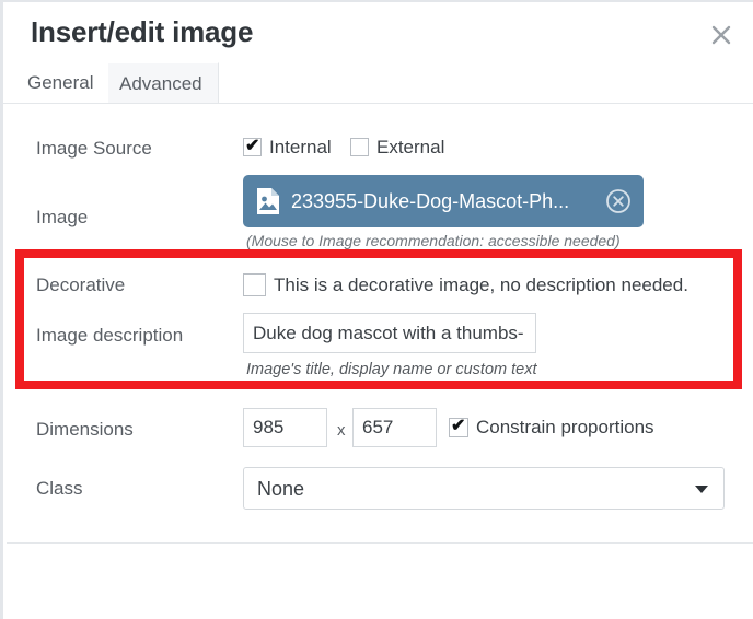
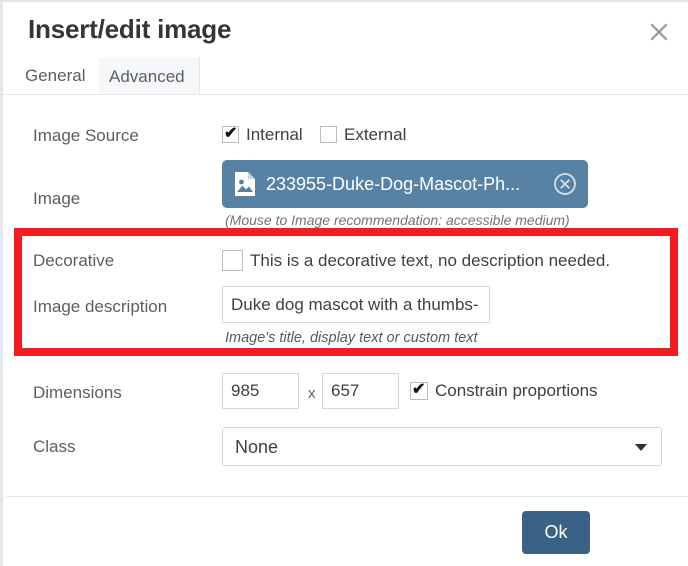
  Insert/edit image
  General
  Advanced
  Image Source
  ✔
  Internal
  External
  Image
  233955-Duke-Dog-Mascot-Ph...
- (Mouse to Image recommendation: accessible needed)
+ (Mouse to Image recommendation: accessible medium)
  Decorative
- This is a decorative image, no description needed.
+ This is a decorative text, no description needed.
  Image description
  Duke dog mascot with a thumbs-
- Image's title, display name or custom text
+ Image's title, display text or custom text
  Dimensions
  985
  x
  657
  ✔
  Constrain proportions
  Class
  None
+ Ok
